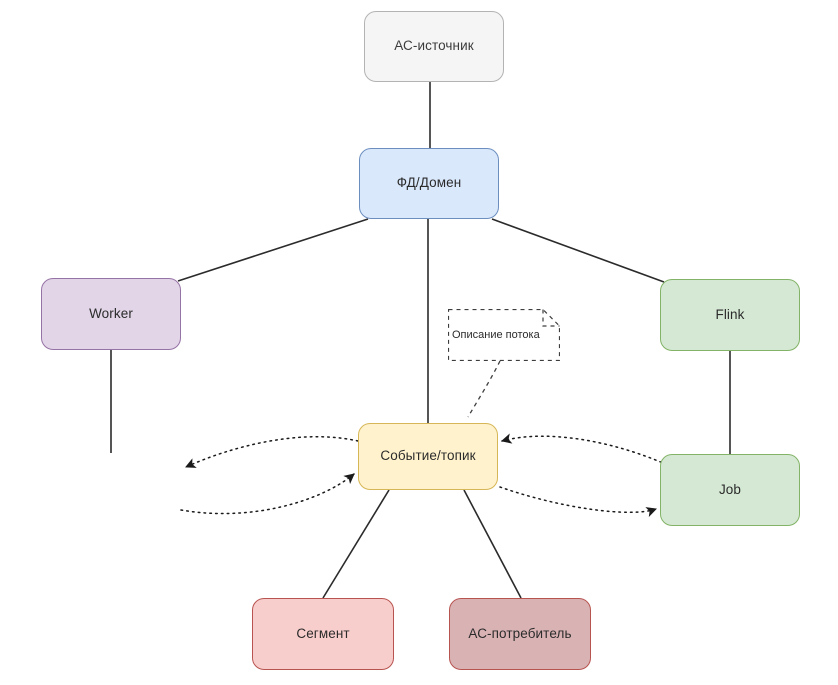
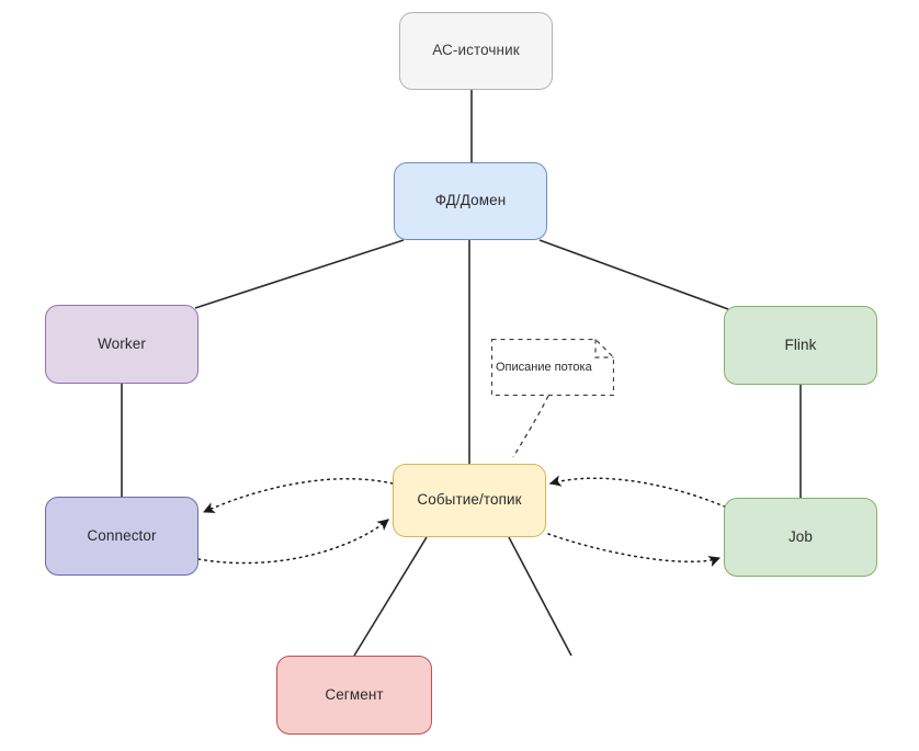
  АС-источник
  ФД/Домен
  Worker
+ Connector
  Flink
  Job
  Событие/топик
  Сегмент
- АС-потребитель
  Описание потока
